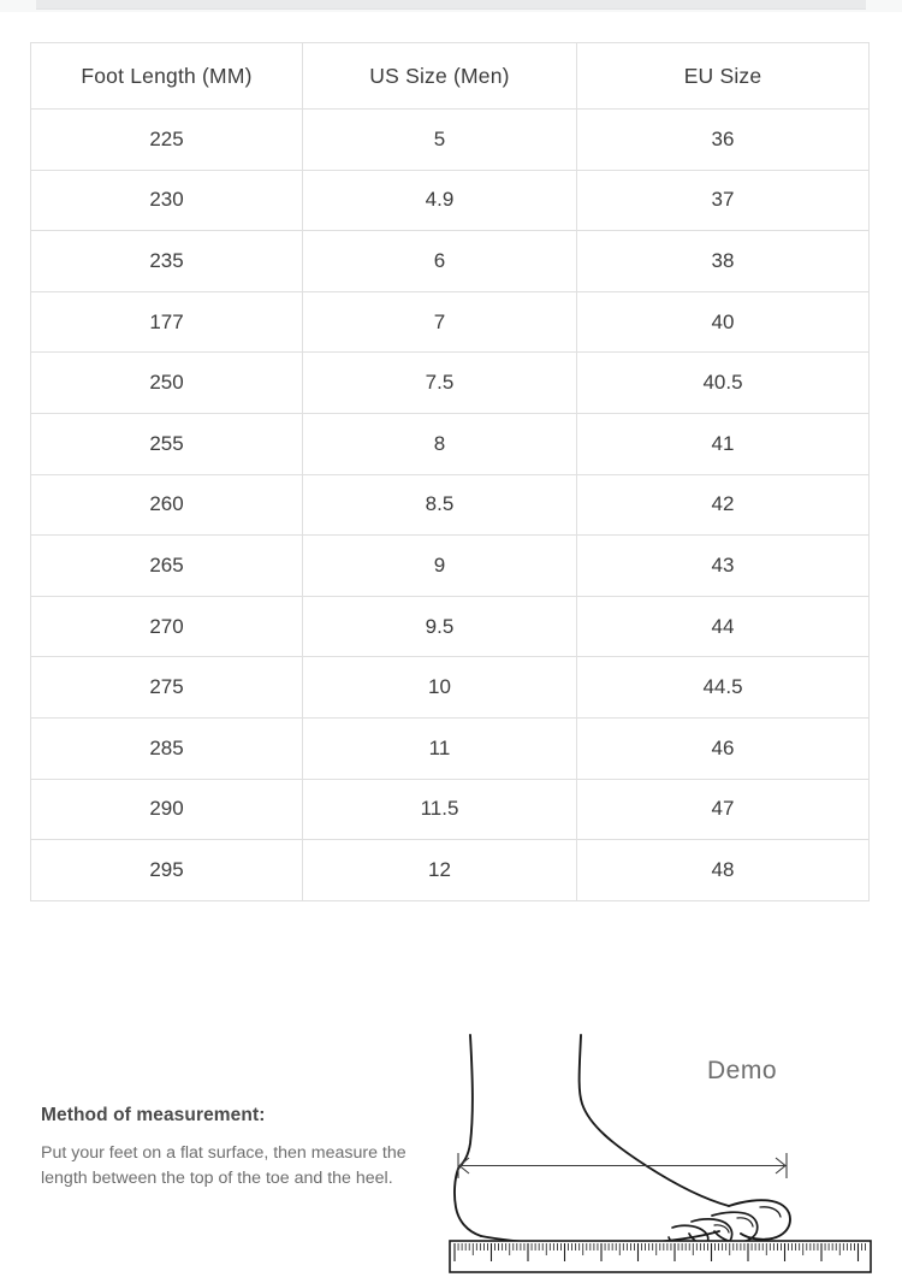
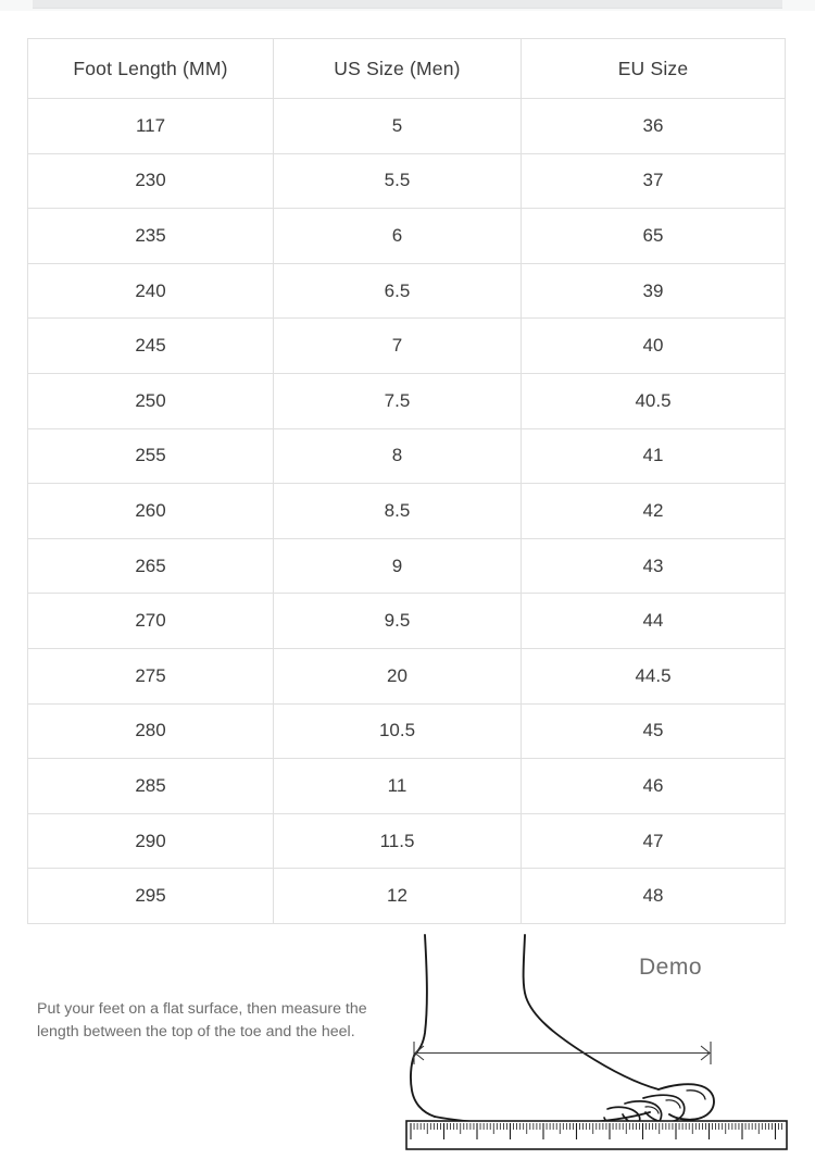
  Foot Length (MM)	US Size (Men)	EU Size
- 225	5	36
+ 117	5	36
- 230	4.9	37
+ 230	5.5	37
- 235	6	38
+ 235	6	65
+ 240	6.5	39
- 177	7	40
+ 245	7	40
  250	7.5	40.5
  255	8	41
  260	8.5	42
  265	9	43
  270	9.5	44
- 275	10	44.5
+ 275	20	44.5
+ 280	10.5	45
  285	11	46
  290	11.5	47
  295	12	48
- Method of measurement:
  Put your feet on a flat surface, then measure the length between the top of the toe and the heel.
  Demo
